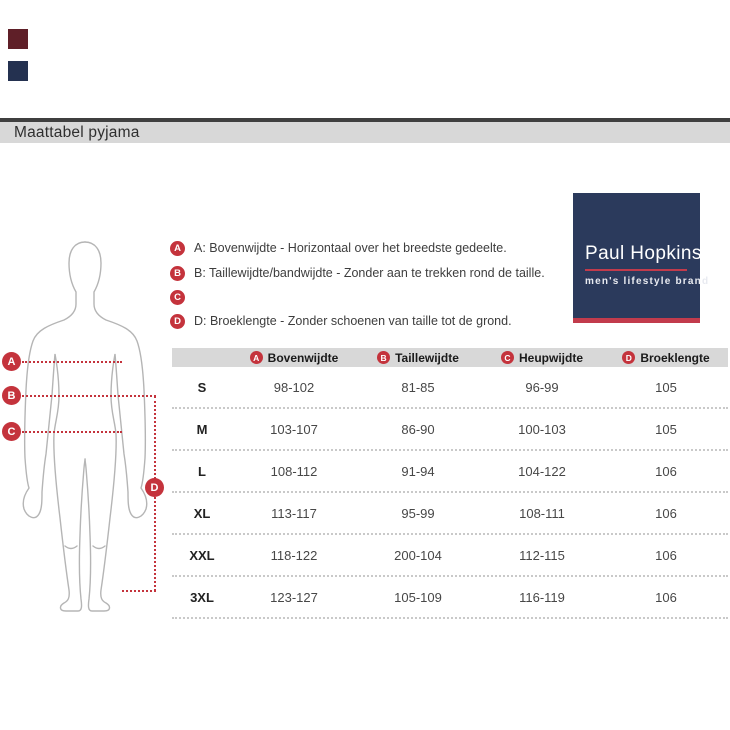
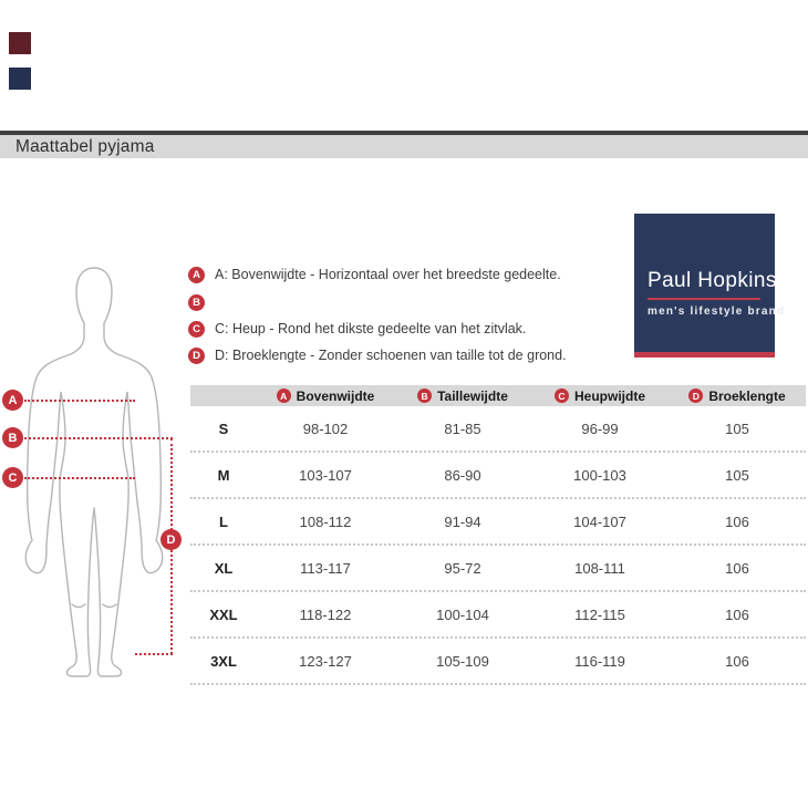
  Maattabel pyjama
  A
  A: Bovenwijdte - Horizontaal over het breedste gedeelte.
  B
- B: Taillewijdte/bandwijdte - Zonder aan te trekken rond de taille.
  C
+ C: Heup - Rond het dikste gedeelte van het zitvlak.
  D
  D: Broeklengte - Zonder schoenen van taille tot de grond.
  Paul Hopkins
  men's lifestyle brand
  A
  B
  C
  D
  A
  Bovenwijdte
  B
  Taillewijdte
  C
  Heupwijdte
  D
  Broeklengte
  S
  98-102
  81-85
  96-99
  105
  M
  103-107
  86-90
  100-103
  105
  L
  108-112
  91-94
- 104-122
+ 104-107
  106
  XL
  113-117
- 95-99
+ 95-72
  108-111
  106
  XXL
  118-122
- 200-104
+ 100-104
  112-115
  106
  3XL
  123-127
  105-109
  116-119
  106
